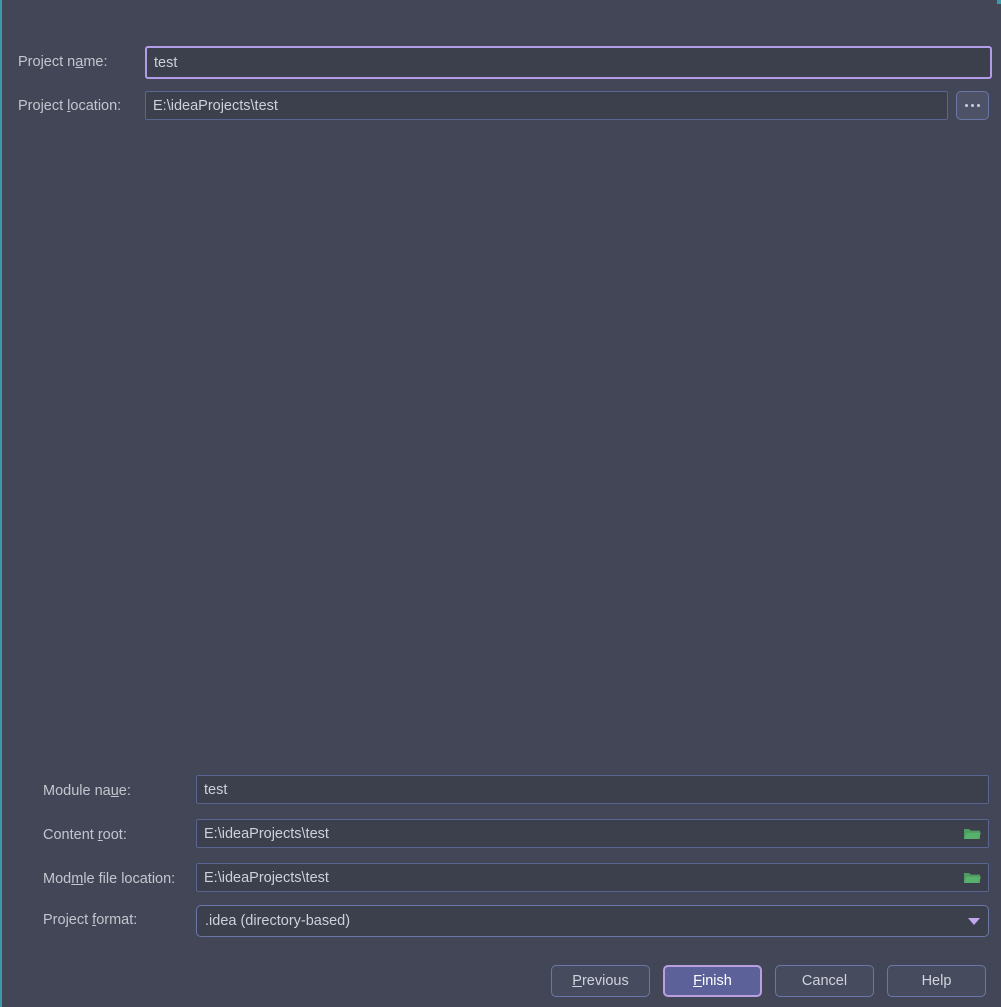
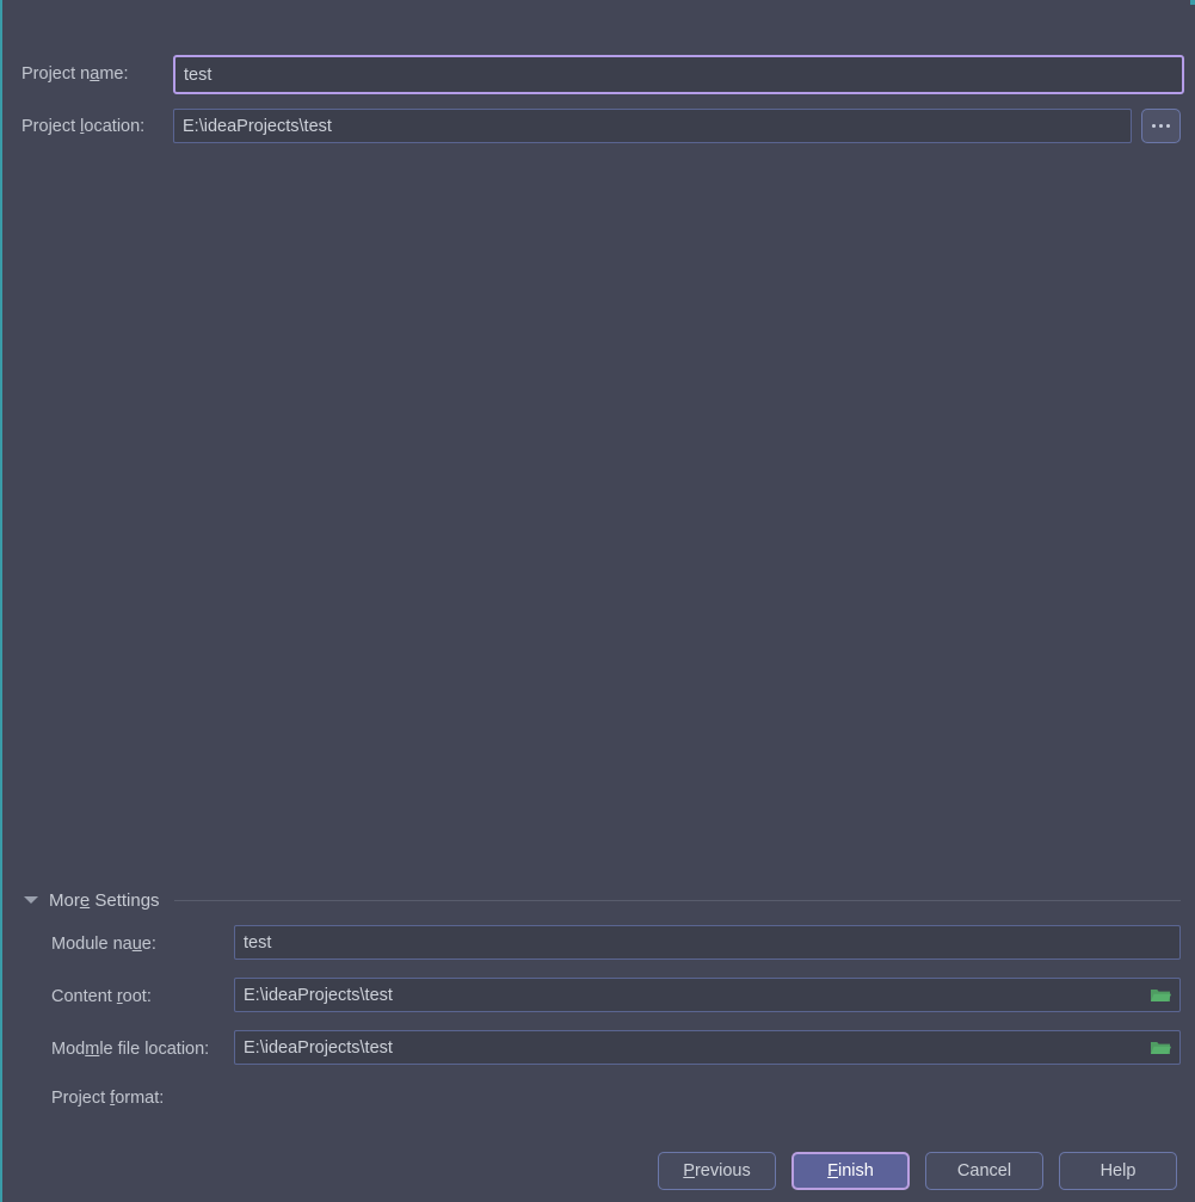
  Project name:
  test
  Project location:
  E:\ideaProjects\test
+ More Settings
  Module naue:
  test
  Content root:
  E:\ideaProjects\test
  Modmle file location:
  E:\ideaProjects\test
  Project format:
- .idea (directory-based)
  P
  revious
  F
  inish
  Cancel
  Help
